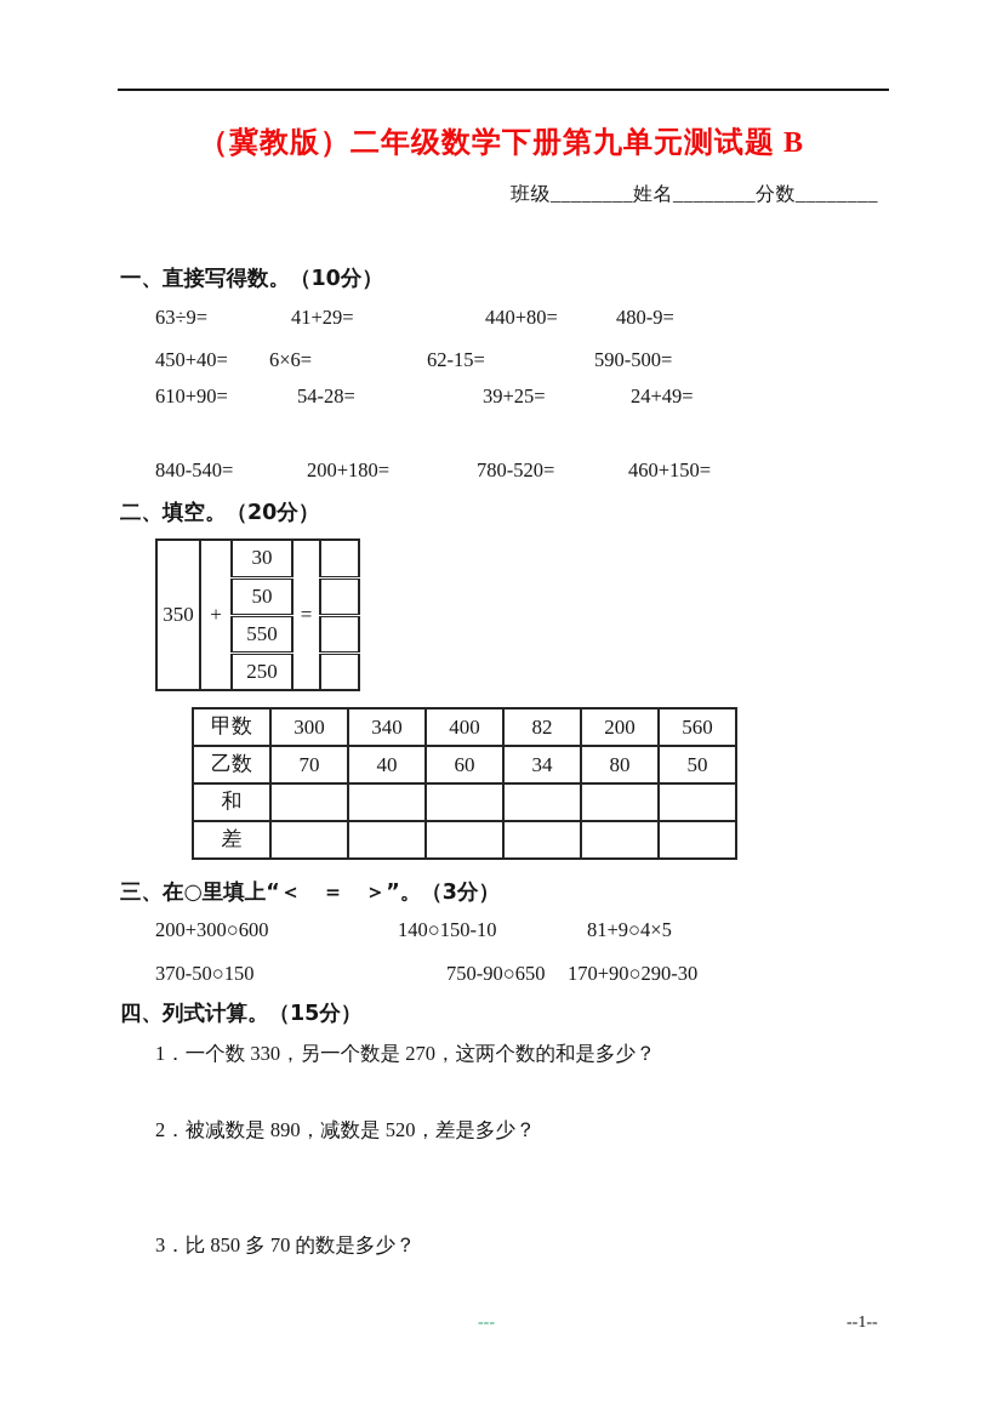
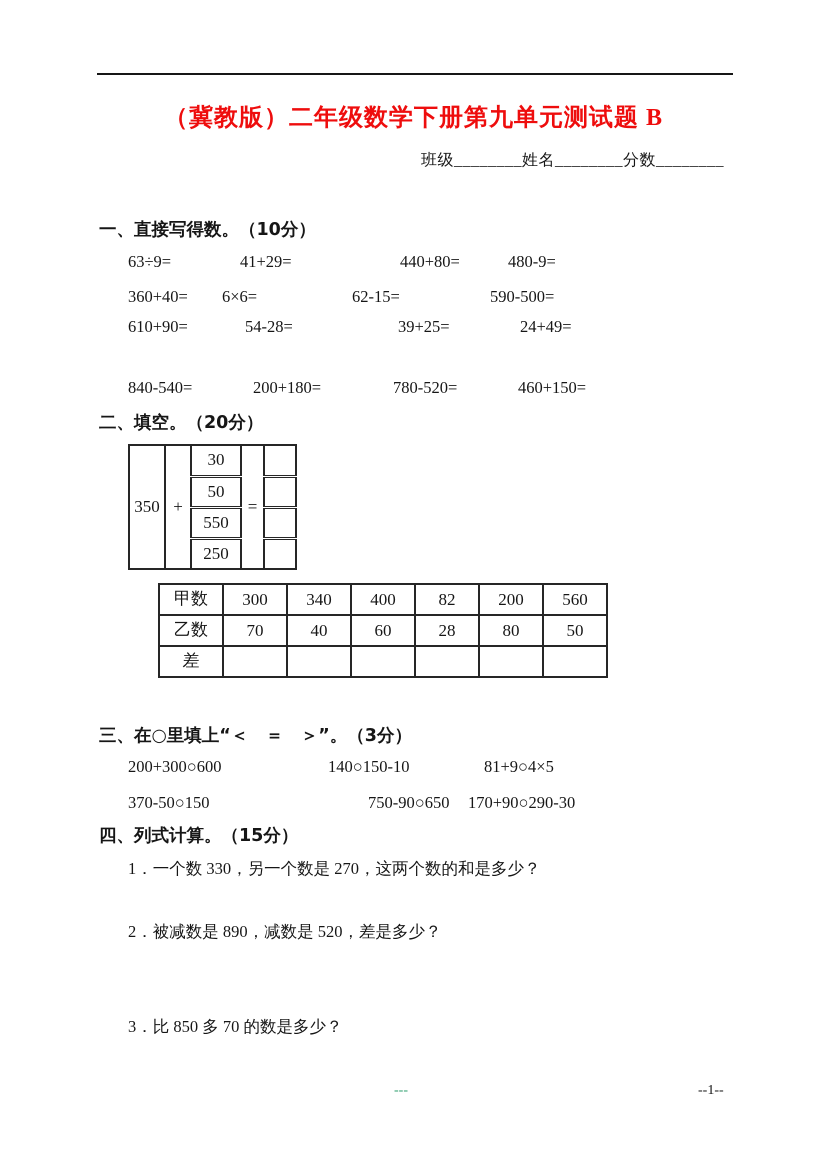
  （冀教版）二年级数学下册第九单元测试题 B
  班级________姓名________分数________
  一、直接写得数。（10分）
  63÷9=
  41+29=
  440+80=
  480-9=
- 450+40=
+ 360+40=
  6×6=
  62-15=
  590-500=
  610+90=
  54-28=
  39+25=
  24+49=
  840-540=
  200+180=
  780-520=
  460+150=
  二、填空。（20分）
  350	+	30	=
  50
  550
  250
  甲数	300	340	400	82	200	560
- 乙数	70	40	60	34	80	50
+ 乙数	70	40	60	28	80	50
- 和
  差
  三、在○里填上“＜ ＝ ＞”。（3分）
  200+300○600
  140○150-10
  81+9○4×5
  370-50○150
  750-90○650
  170+90○290-30
  四、列式计算。（15分）
  1．一个数 330，另一个数是 270，这两个数的和是多少？
  2．被减数是 890，减数是 520，差是多少？
  3．比 850 多 70 的数是多少？
  ---
  --1--
